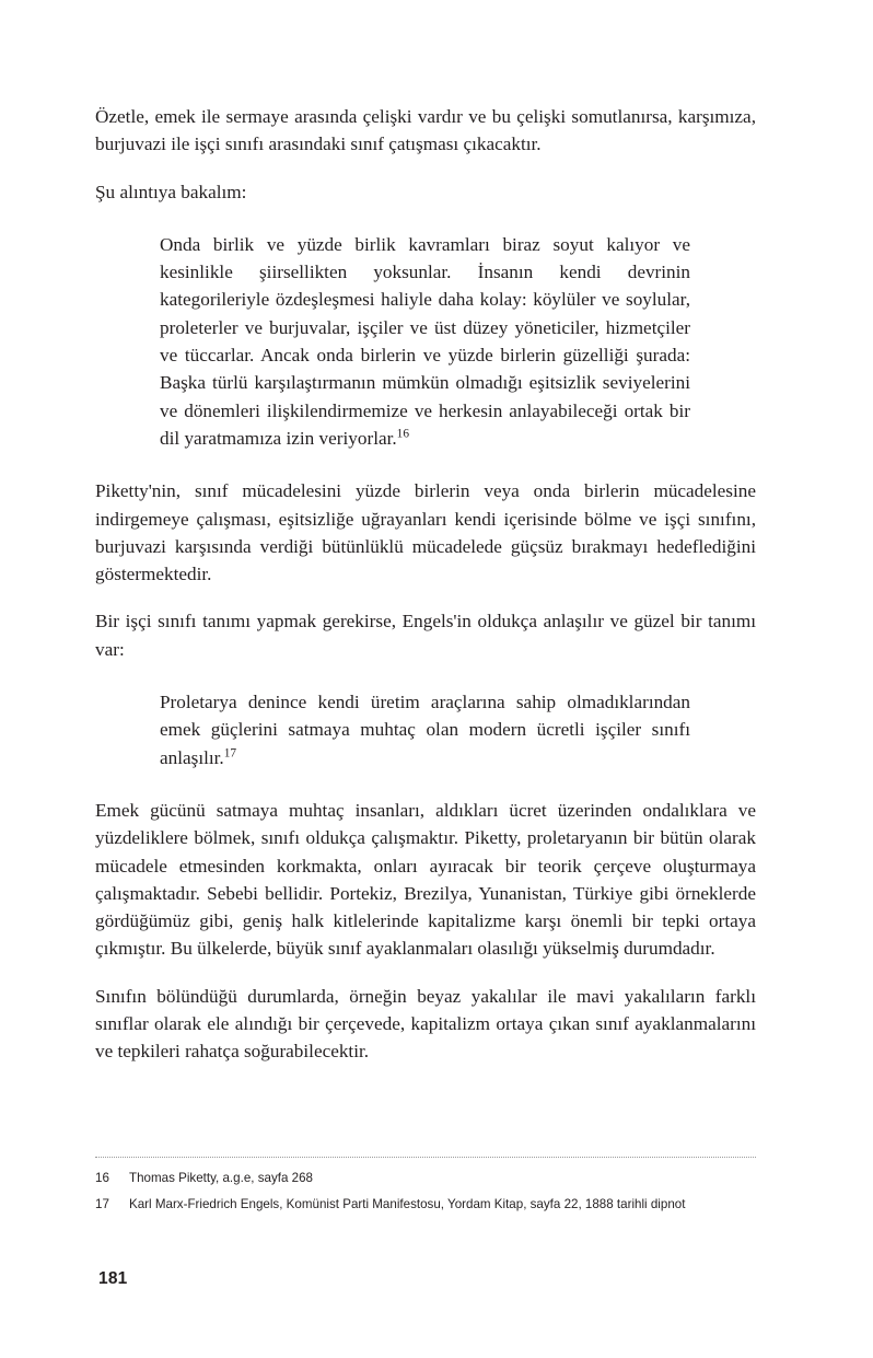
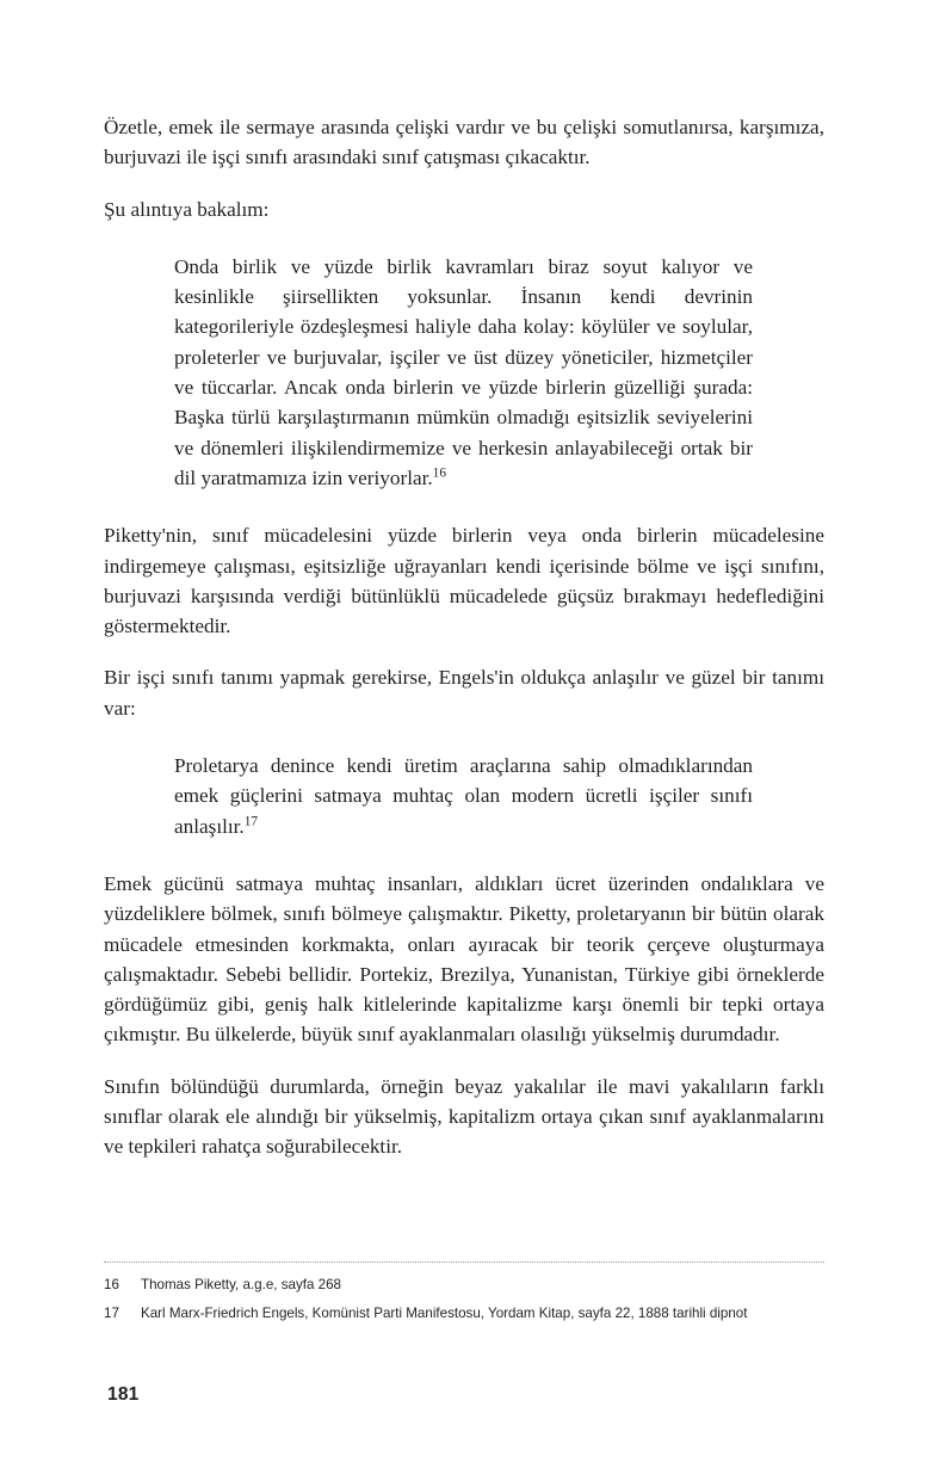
  Özetle, emek ile sermaye arasında çelişki vardır ve bu çelişki somutlanırsa, karşımıza, burjuvazi ile işçi sınıfı arasındaki sınıf çatışması çıkacaktır.
  Şu alıntıya bakalım:
  Onda birlik ve yüzde birlik kavramları biraz soyut kalıyor ve kesinlikle şiirsellikten yoksunlar. İnsanın kendi devrinin kategorileriyle özdeşleşmesi haliyle daha kolay: köylüler ve soylular, proleterler ve burjuvalar, işçiler ve üst düzey yöneticiler, hizmetçiler ve tüccarlar. Ancak onda birlerin ve yüzde birlerin güzelliği şurada: Başka türlü karşılaştırmanın mümkün olmadığı eşitsizlik seviyelerini ve dönemleri ilişkilendirmemize ve herkesin anlayabileceği ortak bir dil yaratmamıza izin veriyorlar.16
  Piketty'nin, sınıf mücadelesini yüzde birlerin veya onda birlerin mücadelesine indirgemeye çalışması, eşitsizliğe uğrayanları kendi içerisinde bölme ve işçi sınıfını, burjuvazi karşısında verdiği bütünlüklü mücadelede güçsüz bırakmayı hedeflediğini göstermektedir.
  Bir işçi sınıfı tanımı yapmak gerekirse, Engels'in oldukça anlaşılır ve güzel bir tanımı var:
  Proletarya denince kendi üretim araçlarına sahip olmadıklarından emek güçlerini satmaya muhtaç olan modern ücretli işçiler sınıfı anlaşılır.17
- Emek gücünü satmaya muhtaç insanları, aldıkları ücret üzerinden ondalıklara ve yüzdeliklere bölmek, sınıfı oldukça çalışmaktır. Piketty, proletaryanın bir bütün olarak mücadele etmesinden korkmakta, onları ayıracak bir teorik çerçeve oluşturmaya çalışmaktadır. Sebebi bellidir. Portekiz, Brezilya, Yunanistan, Türkiye gibi örneklerde gördüğümüz gibi, geniş halk kitlelerinde kapitalizme karşı önemli bir tepki ortaya çıkmıştır. Bu ülkelerde, büyük sınıf ayaklanmaları olasılığı yükselmiş durumdadır.
+ Emek gücünü satmaya muhtaç insanları, aldıkları ücret üzerinden ondalıklara ve yüzdeliklere bölmek, sınıfı bölmeye çalışmaktır. Piketty, proletaryanın bir bütün olarak mücadele etmesinden korkmakta, onları ayıracak bir teorik çerçeve oluşturmaya çalışmaktadır. Sebebi bellidir. Portekiz, Brezilya, Yunanistan, Türkiye gibi örneklerde gördüğümüz gibi, geniş halk kitlelerinde kapitalizme karşı önemli bir tepki ortaya çıkmıştır. Bu ülkelerde, büyük sınıf ayaklanmaları olasılığı yükselmiş durumdadır.
- Sınıfın bölündüğü durumlarda, örneğin beyaz yakalılar ile mavi yakalıların farklı sınıflar olarak ele alındığı bir çerçevede, kapitalizm ortaya çıkan sınıf ayaklanmalarını ve tepkileri rahatça soğurabilecektir.
+ Sınıfın bölündüğü durumlarda, örneğin beyaz yakalılar ile mavi yakalıların farklı sınıflar olarak ele alındığı bir yükselmiş, kapitalizm ortaya çıkan sınıf ayaklanmalarını ve tepkileri rahatça soğurabilecektir.
  16
  Thomas Piketty, a.g.e, sayfa 268
  17
  Karl Marx-Friedrich Engels, Komünist Parti Manifestosu, Yordam Kitap, sayfa 22, 1888 tarihli dipnot
  181
